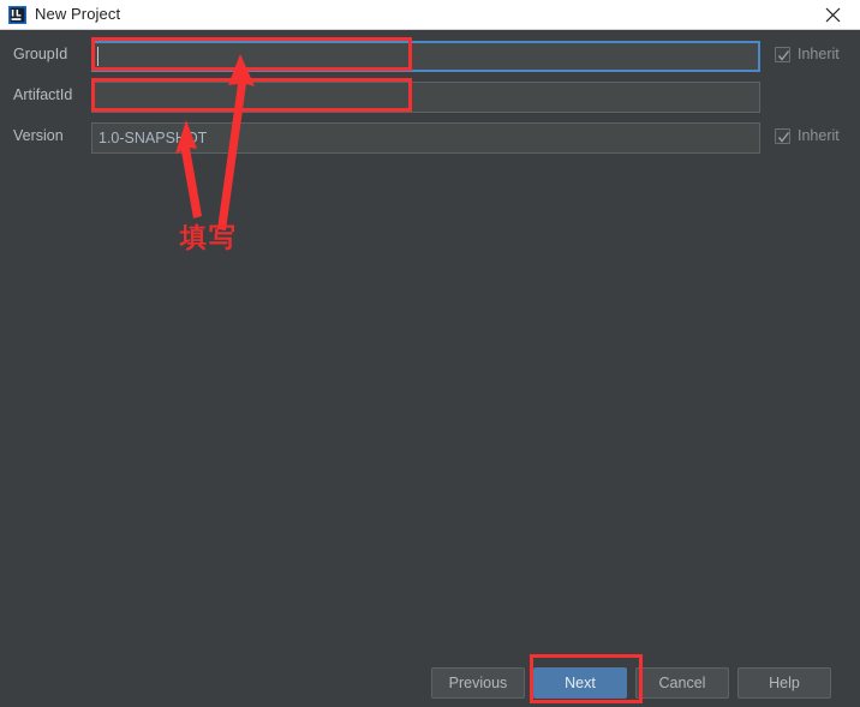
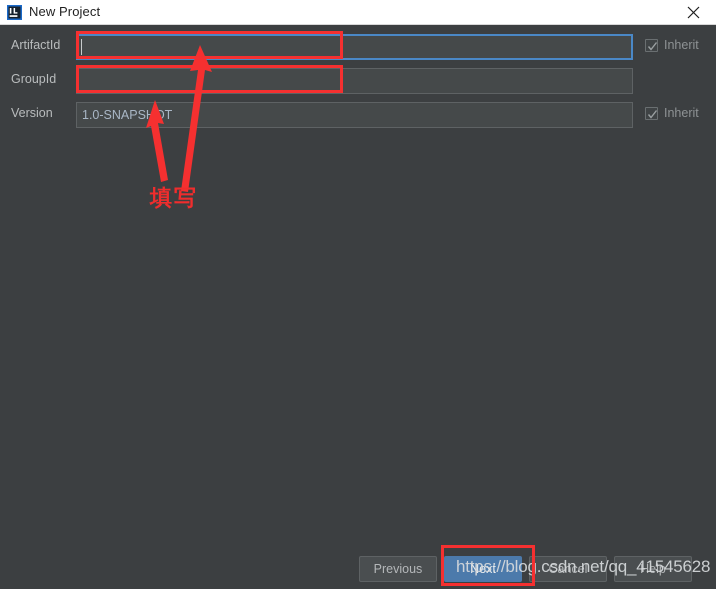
  New Project
- GroupId
+ ArtifactId
  Inherit
- ArtifactId
+ GroupId
  Version
  1.0-SNAPST
  Inherit
  Previous
  Next
  Cancel
  Help
+ https://blog.csdn.net/qq_41545628
  填写
